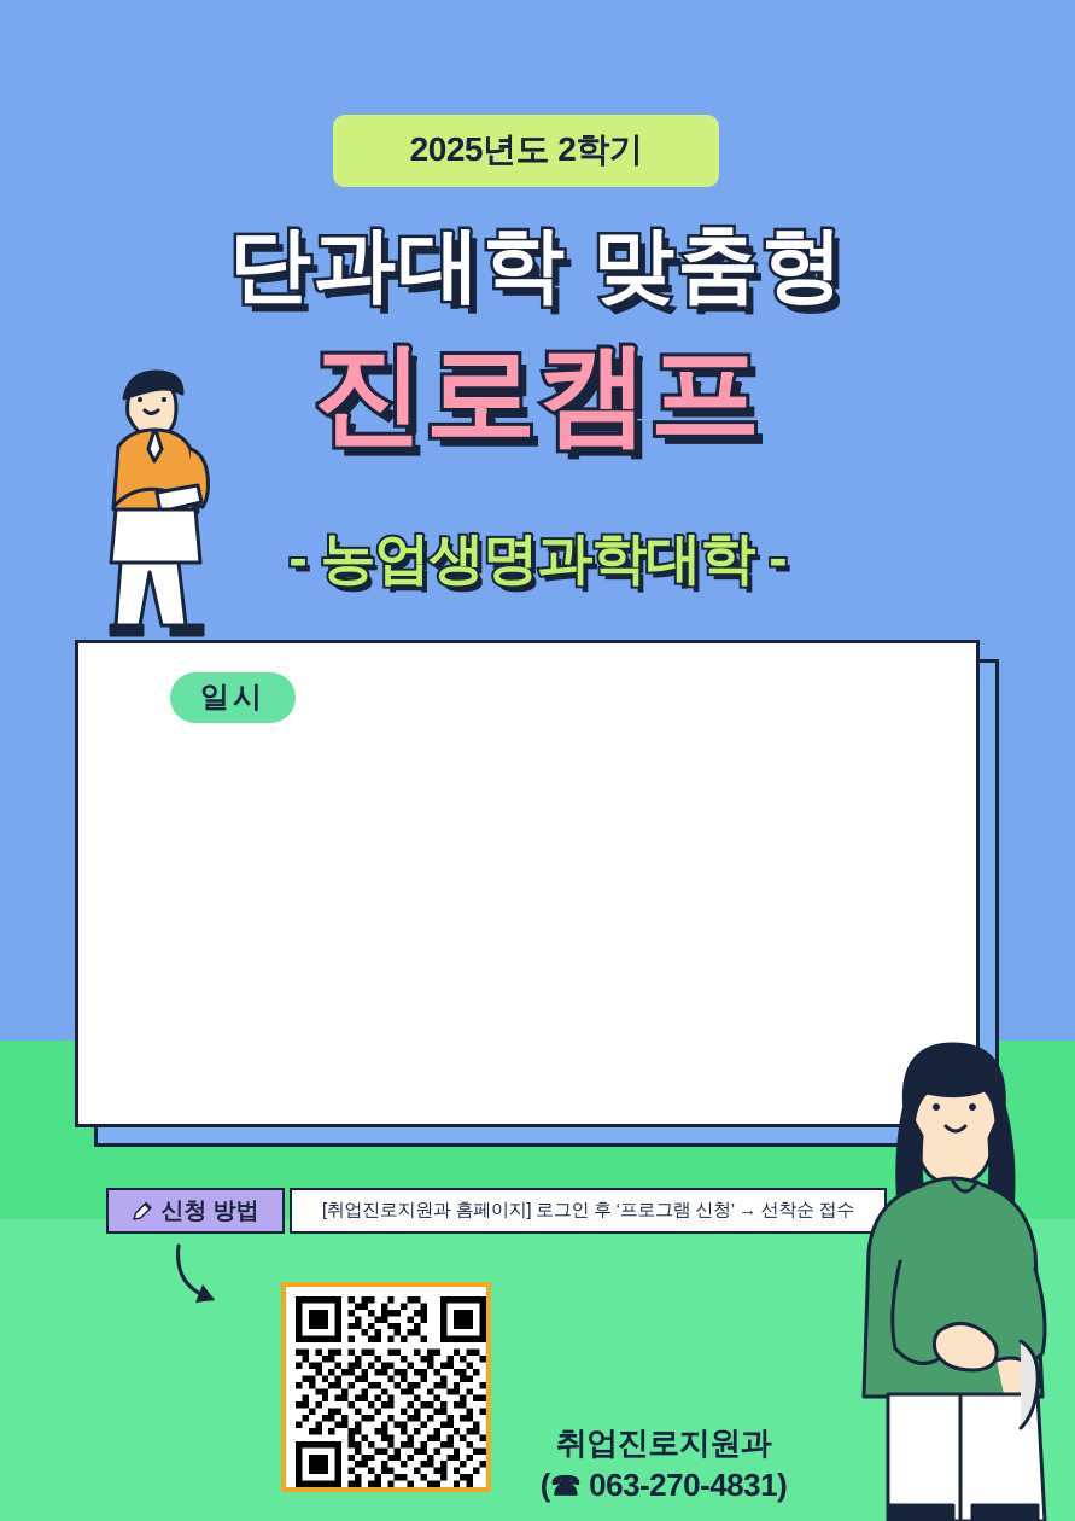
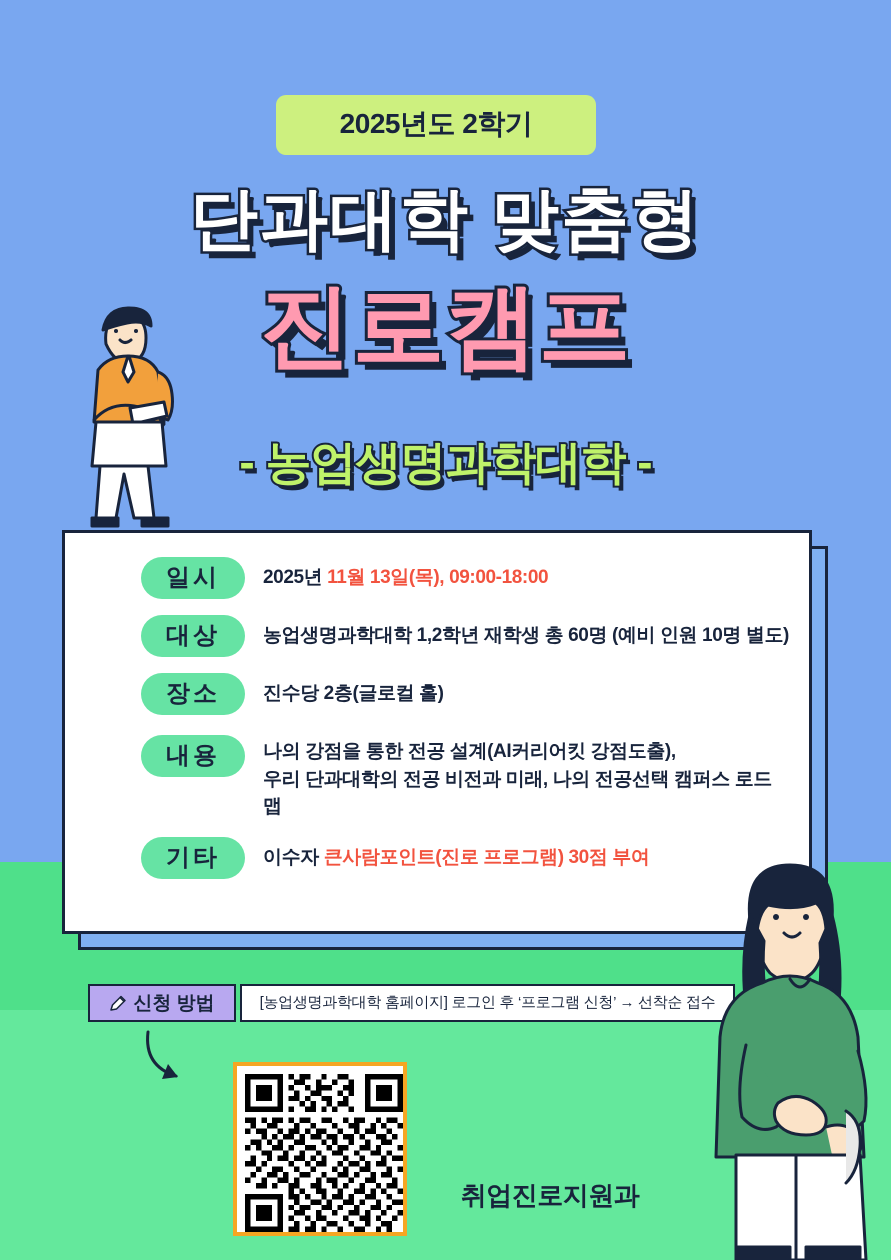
  2025년도 2학기
  단과대학 맞춤형
  진로캠프
  - 농업생명과학대학 -
  일시
+ 2025년 11월 13일(목), 09:00-18:00
+ 대상
+ 농업생명과학대학 1,2학년 재학생 총 60명 (예비 인원 10명 별도)
+ 장소
+ 진수당 2층(글로컬 홀)
+ 내용
+ 나의 강점을 통한 전공 설계(AI커리어킷 강점도출),
+ 우리 단과대학의 전공 비전과 미래, 나의 전공선택 캠퍼스 로드맵
+ 기타
+ 이수자 큰사람포인트(진로 프로그램) 30점 부여
  신청 방법
- [취업진로지원과 홈페이지] 로그인 후 ‘프로그램 신청’ → 선착순 접수
+ [농업생명과학대학 홈페이지] 로그인 후 ‘프로그램 신청’ → 선착순 접수
  취업진로지원과
- (☎ 063-270-4831)
